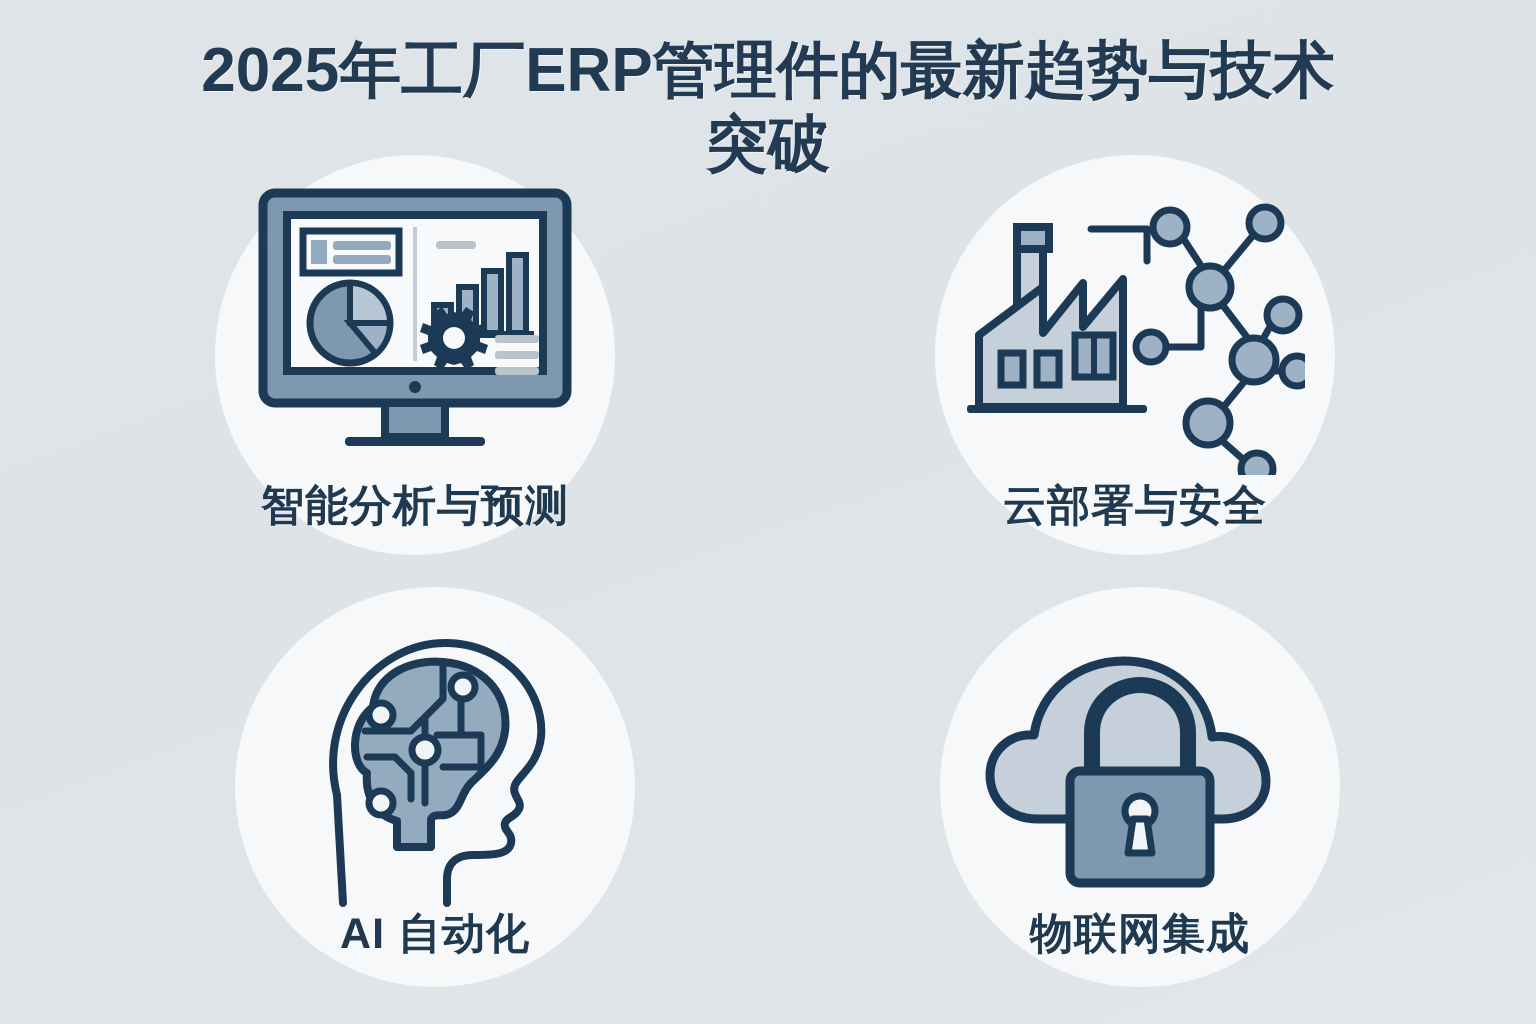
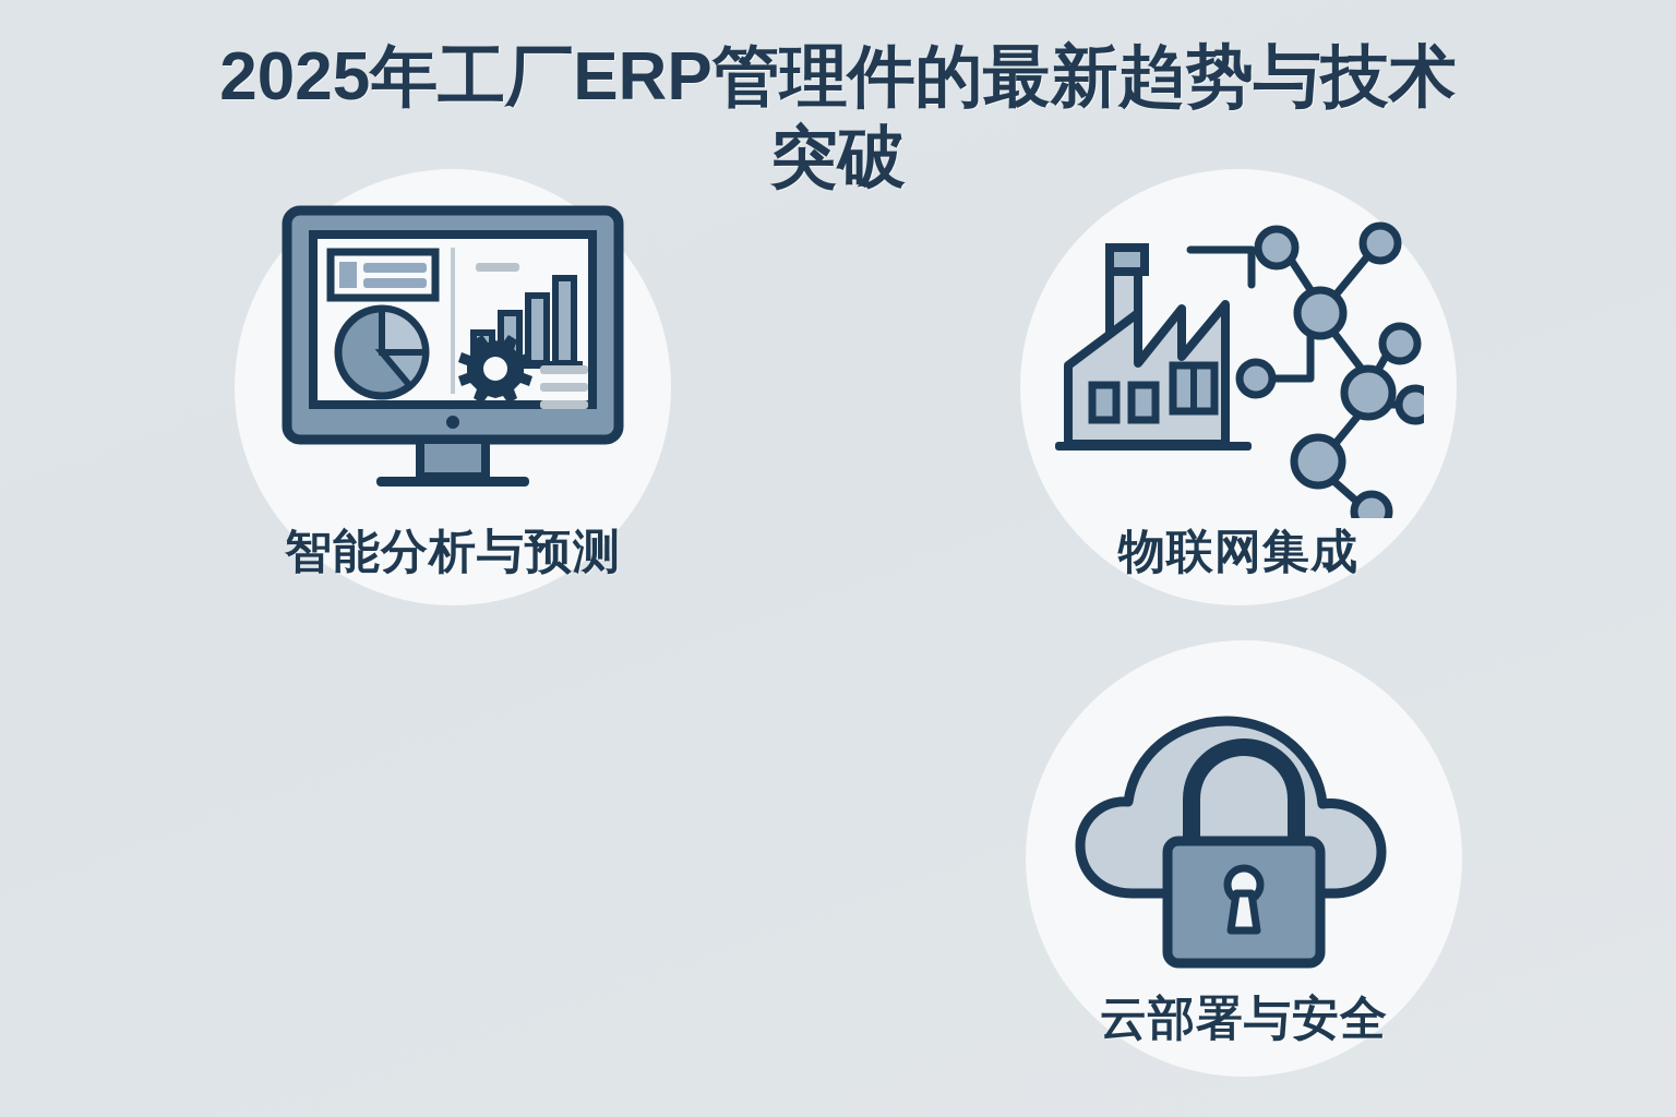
  2025年工厂ERP管理件的最新趋势与技术
  突破
  智能分析与预测
- 云部署与安全
+ 物联网集成
- AI 自动化
- 物联网集成
+ 云部署与安全
